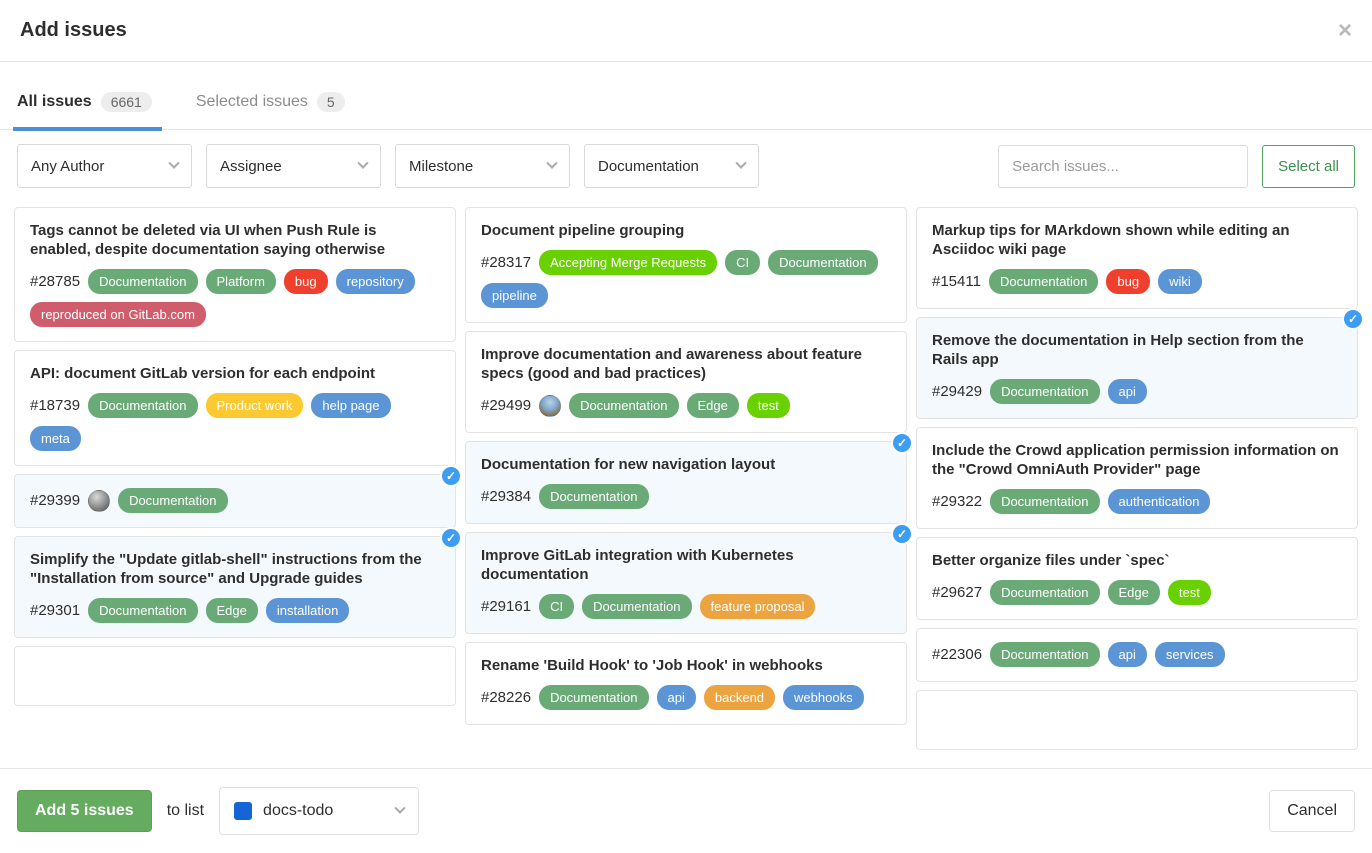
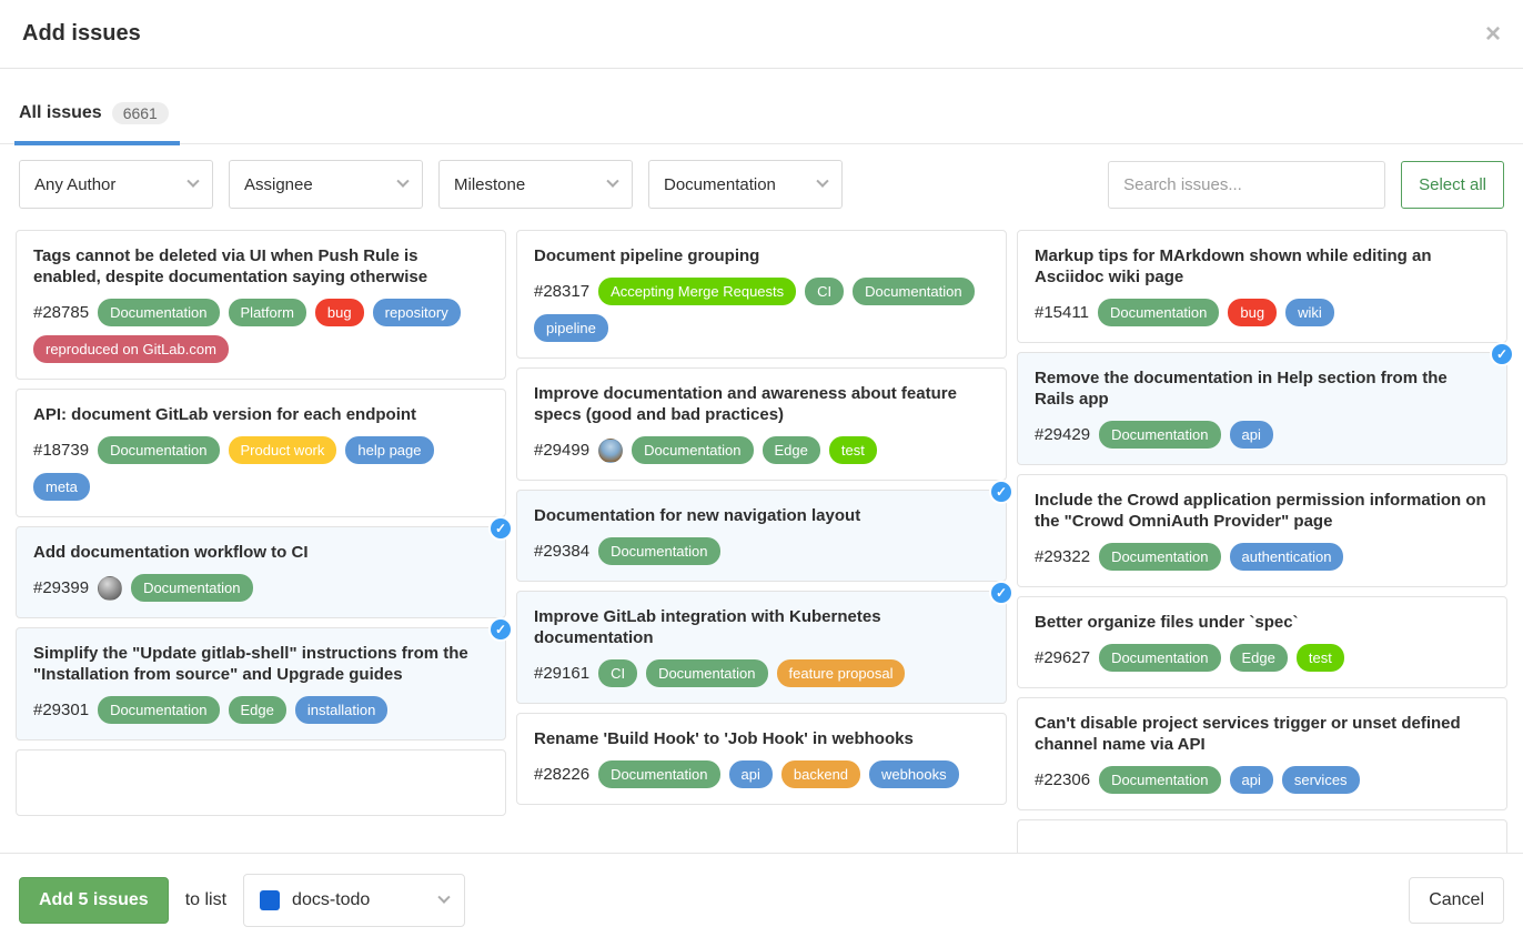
  Add issues
  ×
  All issues
  6661
- Selected issues
- 5
  Any Author
  Assignee
  Milestone
  Documentation
  Search issues...
  Select all
  Tags cannot be deleted via UI when Push Rule is enabled, despite documentation saying otherwise
  #28785
  Documentation
  Platform
  bug
  repository
  reproduced on GitLab.com
  API: document GitLab version for each endpoint
  #18739
  Documentation
  Product work
  help page
  meta
+ Add documentation workflow to CI
  #29399
  Documentation
  ✓
  Simplify the "Update gitlab-shell" instructions from the "Installation from source" and Upgrade guides
  #29301
  Documentation
  Edge
  installation
  ✓
  Document pipeline grouping
  #28317
  Accepting Merge Requests
  CI
  Documentation
  pipeline
  Improve documentation and awareness about feature specs (good and bad practices)
  #29499
  Documentation
  Edge
  test
  Documentation for new navigation layout
  #29384
  Documentation
  ✓
  Improve GitLab integration with Kubernetes documentation
  #29161
  CI
  Documentation
  feature proposal
  ✓
  Rename 'Build Hook' to 'Job Hook' in webhooks
  #28226
  Documentation
  api
  backend
  webhooks
  Markup tips for MArkdown shown while editing an Asciidoc wiki page
  #15411
  Documentation
  bug
  wiki
  Remove the documentation in Help section from the Rails app
  #29429
  Documentation
  api
  ✓
  Include the Crowd application permission information on the "Crowd OmniAuth Provider" page
  #29322
  Documentation
  authentication
  Better organize files under `spec`
  #29627
  Documentation
  Edge
  test
+ Can't disable project services trigger or unset defined channel name via API
  #22306
  Documentation
  api
  services
  Add 5 issues
  to list
  docs-todo
  Cancel
